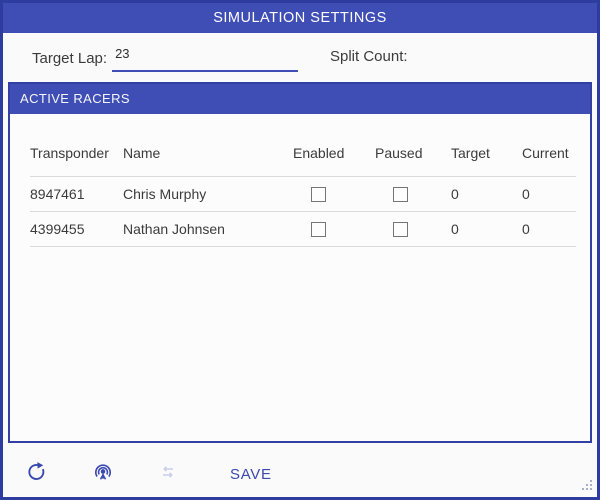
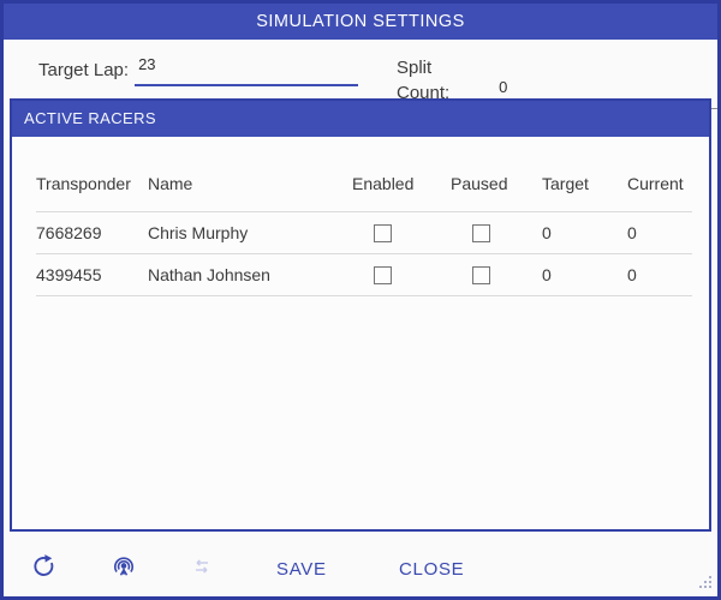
  SIMULATION SETTINGS
  Target Lap:
  23
  Split Count:
+ 0
  ACTIVE RACERS
  Transponder	Name	Enabled	Paused	Target	Current
- 8947461	Chris Murphy			0	0
+ 7668269	Chris Murphy			0	0
  4399455	Nathan Johnsen			0	0
  SAVE
+ CLOSE
